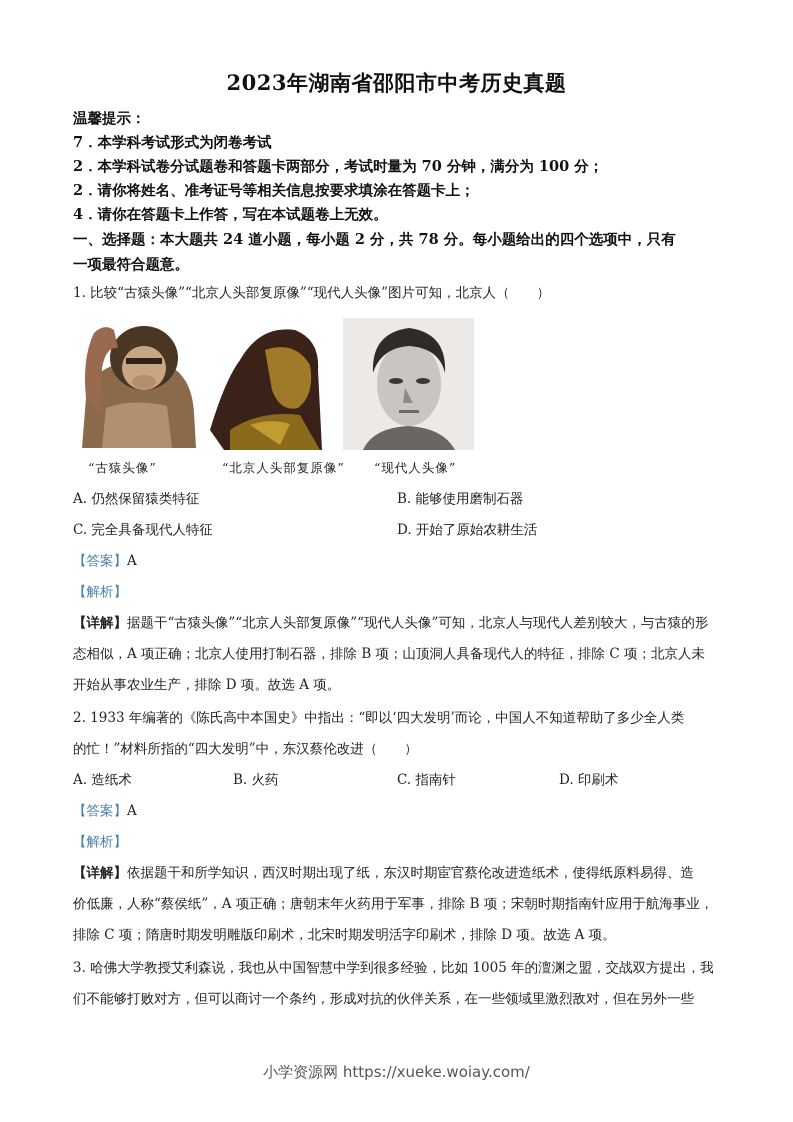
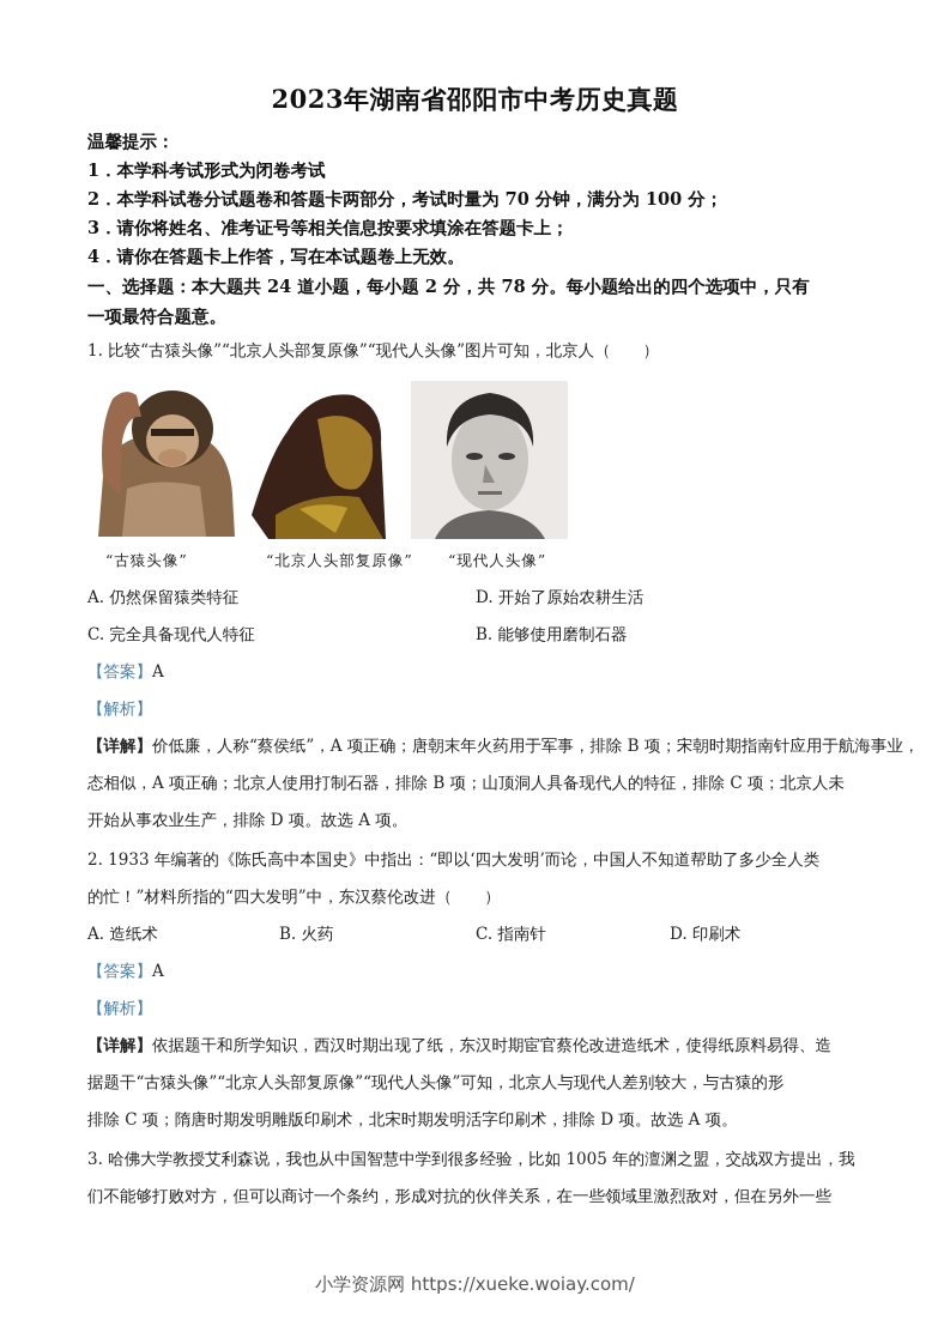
  2023年湖南省邵阳市中考历史真题
  温馨提示：
- 7．本学科考试形式为闭卷考试
+ 1．本学科考试形式为闭卷考试
  2．本学科试卷分试题卷和答题卡两部分，考试时量为 70 分钟，满分为 100 分；
- 2．请你将姓名、准考证号等相关信息按要求填涂在答题卡上；
+ 3．请你将姓名、准考证号等相关信息按要求填涂在答题卡上；
  4．请你在答题卡上作答，写在本试题卷上无效。
  一、选择题：本大题共 24 道小题，每小题 2 分，共 78 分。每小题给出的四个选项中，只有
  一项最符合题意。
  1. 比较“古猿头像”“北京人头部复原像”“现代人头像”图片可知，北京人（ ）
  “古猿头像”
  “北京人头部复原像”
  “现代人头像”
  A. 仍然保留猿类特征
- B. 能够使用磨制石器
+ D. 开始了原始农耕生活
  C. 完全具备现代人特征
- D. 开始了原始农耕生活
+ B. 能够使用磨制石器
  【答案】A
  【解析】
- 【详解】据题干“古猿头像”“北京人头部复原像”“现代人头像”可知，北京人与现代人差别较大，与古猿的形
+ 【详解】价低廉，人称“蔡侯纸”，A 项正确；唐朝末年火药用于军事，排除 B 项；宋朝时期指南针应用于航海事业，
  态相似，A 项正确；北京人使用打制石器，排除 B 项；山顶洞人具备现代人的特征，排除 C 项；北京人未
  开始从事农业生产，排除 D 项。故选 A 项。
  2. 1933 年编著的《陈氏高中本国史》中指出：“即以‘四大发明’而论，中国人不知道帮助了多少全人类
  的忙！”材料所指的“四大发明”中，东汉蔡伦改进（ ）
  A. 造纸术
  B. 火药
  C. 指南针
  D. 印刷术
  【答案】A
  【解析】
  【详解】依据题干和所学知识，西汉时期出现了纸，东汉时期宦官蔡伦改进造纸术，使得纸原料易得、造
- 价低廉，人称“蔡侯纸”，A 项正确；唐朝末年火药用于军事，排除 B 项；宋朝时期指南针应用于航海事业，
+ 据题干“古猿头像”“北京人头部复原像”“现代人头像”可知，北京人与现代人差别较大，与古猿的形
  排除 C 项；隋唐时期发明雕版印刷术，北宋时期发明活字印刷术，排除 D 项。故选 A 项。
  3. 哈佛大学教授艾利森说，我也从中国智慧中学到很多经验，比如 1005 年的澶渊之盟，交战双方提出，我
  们不能够打败对方，但可以商讨一个条约，形成对抗的伙伴关系，在一些领域里激烈敌对，但在另外一些
  小学资源网 https://xueke.woiay.com/
